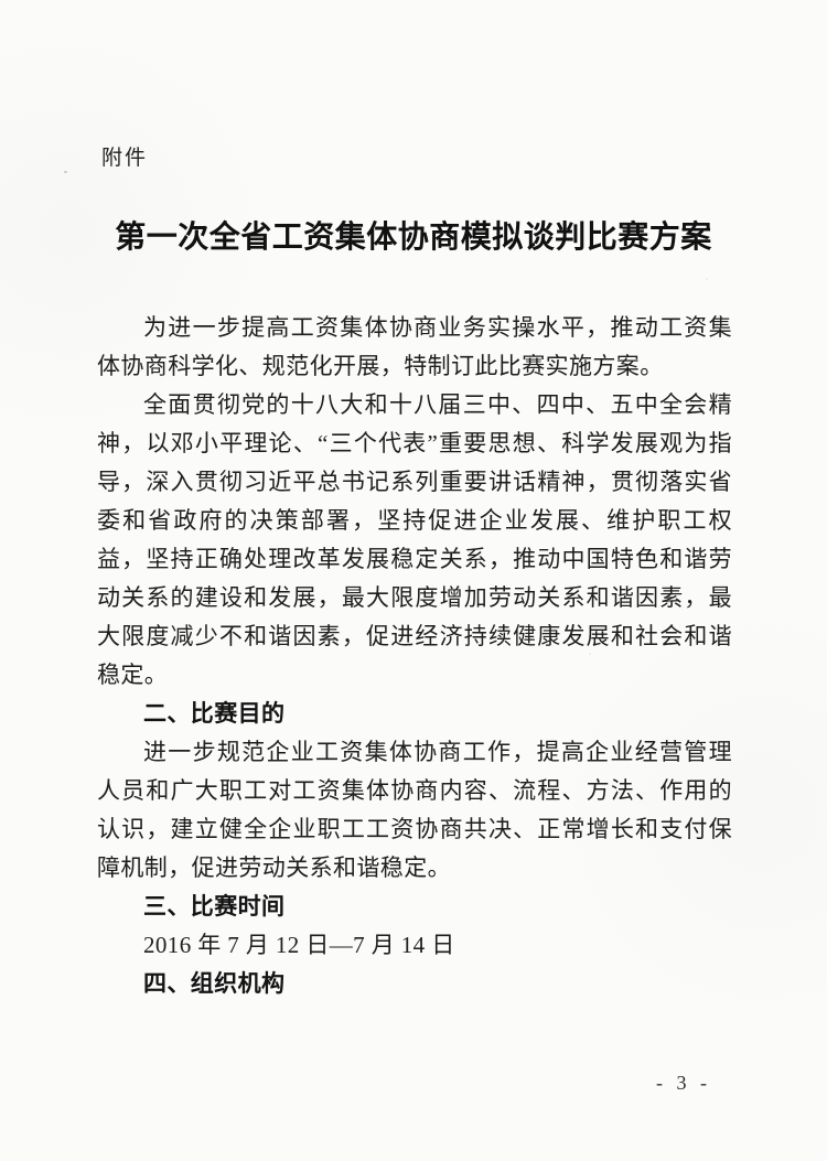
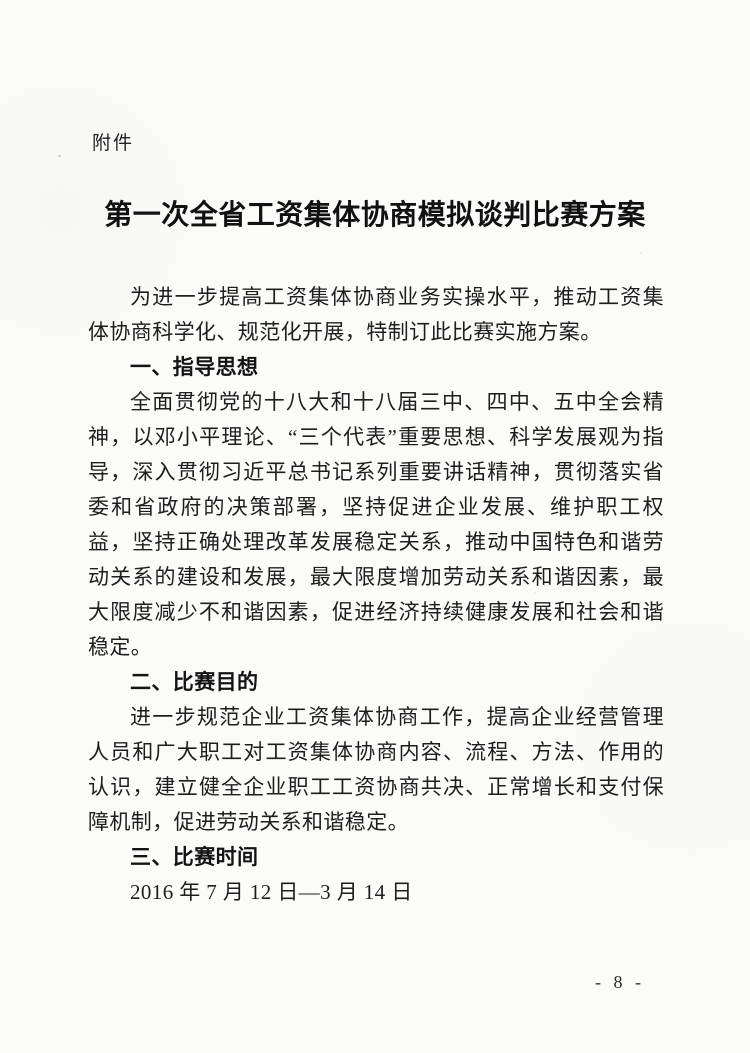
  附件
  第一次全省工资集体协商模拟谈判比赛方案
  为进一步提高工资集体协商业务实操水平，推动工资集体协商科学化、规范化开展，特制订此比赛实施方案。
+ 一、指导思想
  全面贯彻党的十八大和十八届三中、四中、五中全会精神，以邓小平理论、“三个代表”重要思想、科学发展观为指导，深入贯彻习近平总书记系列重要讲话精神，贯彻落实省委和省政府的决策部署，坚持促进企业发展、维护职工权益，坚持正确处理改革发展稳定关系，推动中国特色和谐劳动关系的建设和发展，最大限度增加劳动关系和谐因素，最大限度减少不和谐因素，促进经济持续健康发展和社会和谐稳定。
  二、比赛目的
  进一步规范企业工资集体协商工作，提高企业经营管理人员和广大职工对工资集体协商内容、流程、方法、作用的认识，建立健全企业职工工资协商共决、正常增长和支付保障机制，促进劳动关系和谐稳定。
  三、比赛时间
- 2016 年 7 月 12 日—7 月 14 日
+ 2016 年 7 月 12 日—3 月 14 日
- 四、组织机构
- - 3 -
+ - 8 -
